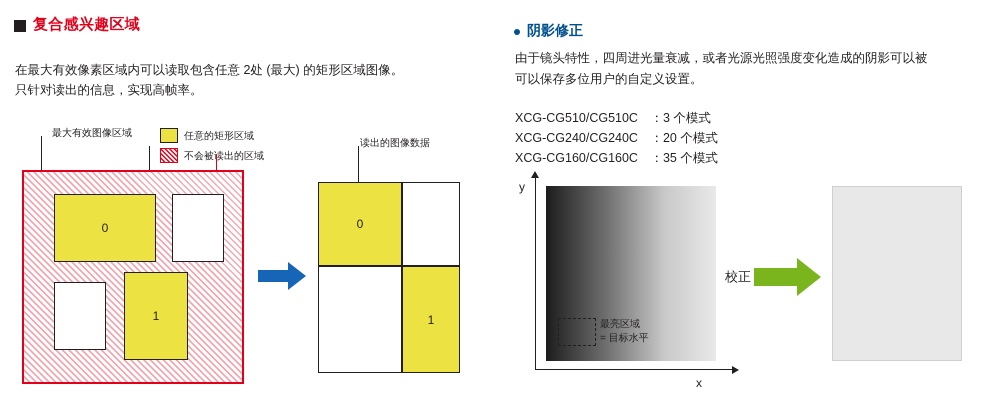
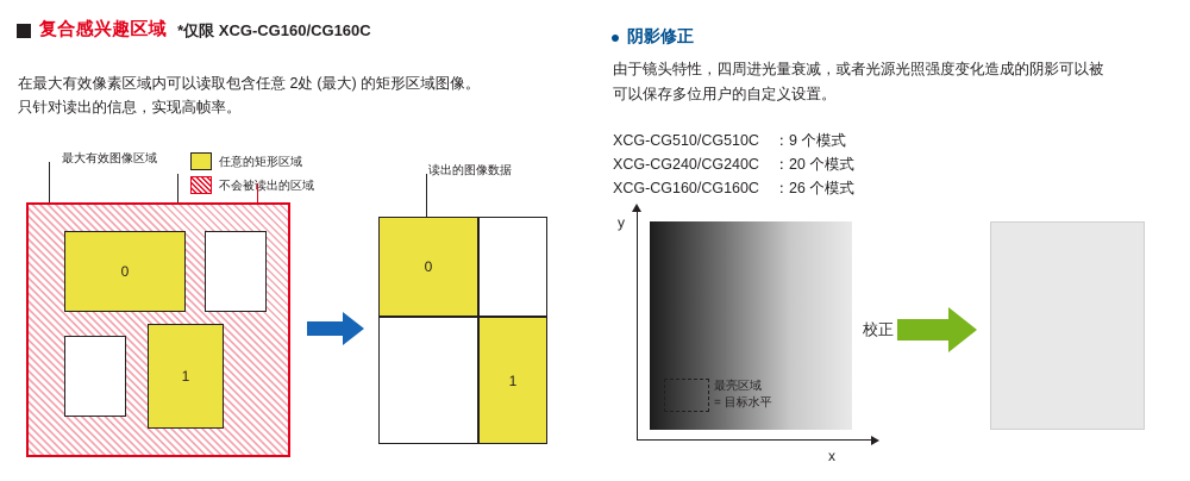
  复合感兴趣区域
+ *仅限 XCG-CG160/CG160C
  在最大有效像素区域内可以读取包含任意 2处 (最大) 的矩形区域图像。
  只针对读出的信息，实现高帧率。
  最大有效图像区域
  任意的矩形区域
  不会被读出的区域
  读出的图像数据
  0
  1
  0
  1
  阴影修正
  由于镜头特性，四周进光量衰减，或者光源光照强度变化造成的阴影可以被
  可以保存多位用户的自定义设置。
- XCG-CG510/CG510C ：3 个模式
+ XCG-CG510/CG510C ：9 个模式
  XCG-CG240/CG240C ：20 个模式
- XCG-CG160/CG160C ：35 个模式
+ XCG-CG160/CG160C ：26 个模式
  y
  x
  最亮区域
  = 目标水平
  校正
